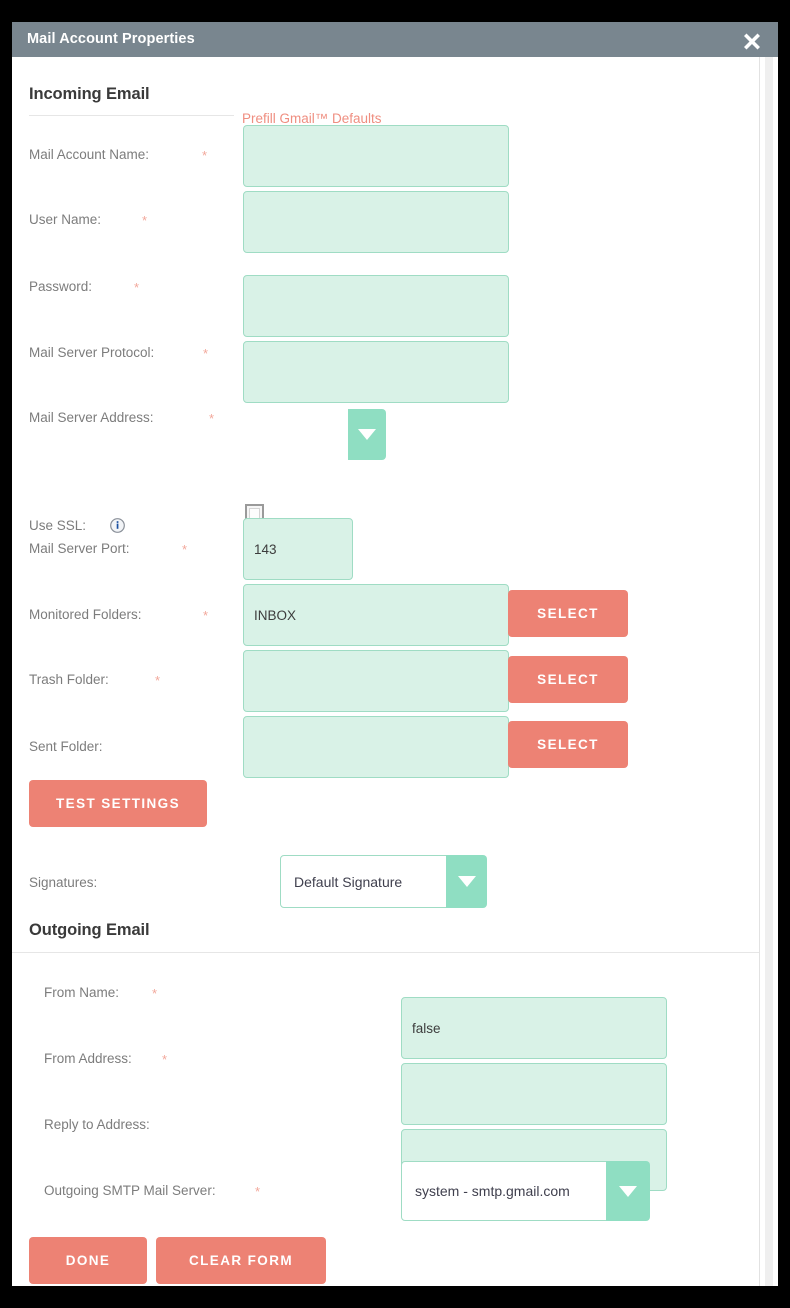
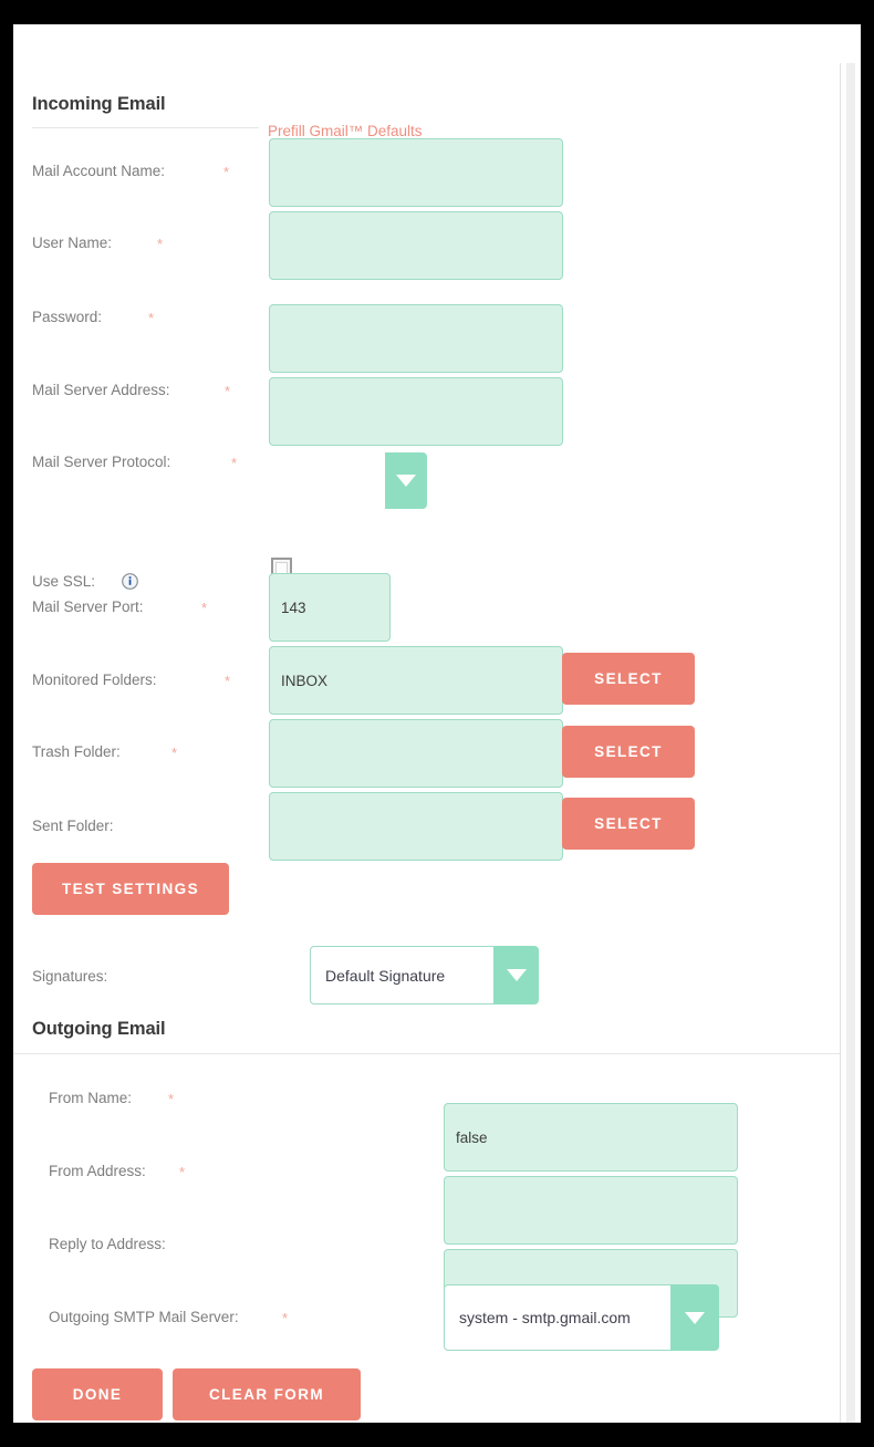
- Mail Account Properties
  Incoming Email
  Prefill Gmail™ Defaults
  Mail Account Name:
  *
  User Name:
  *
  Password:
  *
- Mail Server Protocol:
+ Mail Server Address:
  *
- Mail Server Address:
+ Mail Server Protocol:
  *
  Use SSL:
  Mail Server Port:
  *
  143
  Monitored Folders:
  *
  INBOX
  SELECT
  Trash Folder:
  *
  SELECT
  Sent Folder:
  SELECT
  TEST SETTINGS
  Signatures:
  Default Signature
  Outgoing Email
  From Name:
  *
  false
  From Address:
  *
  Reply to Address:
  Outgoing SMTP Mail Server:
  *
  system - smtp.gmail.com
  DONE
  CLEAR FORM
